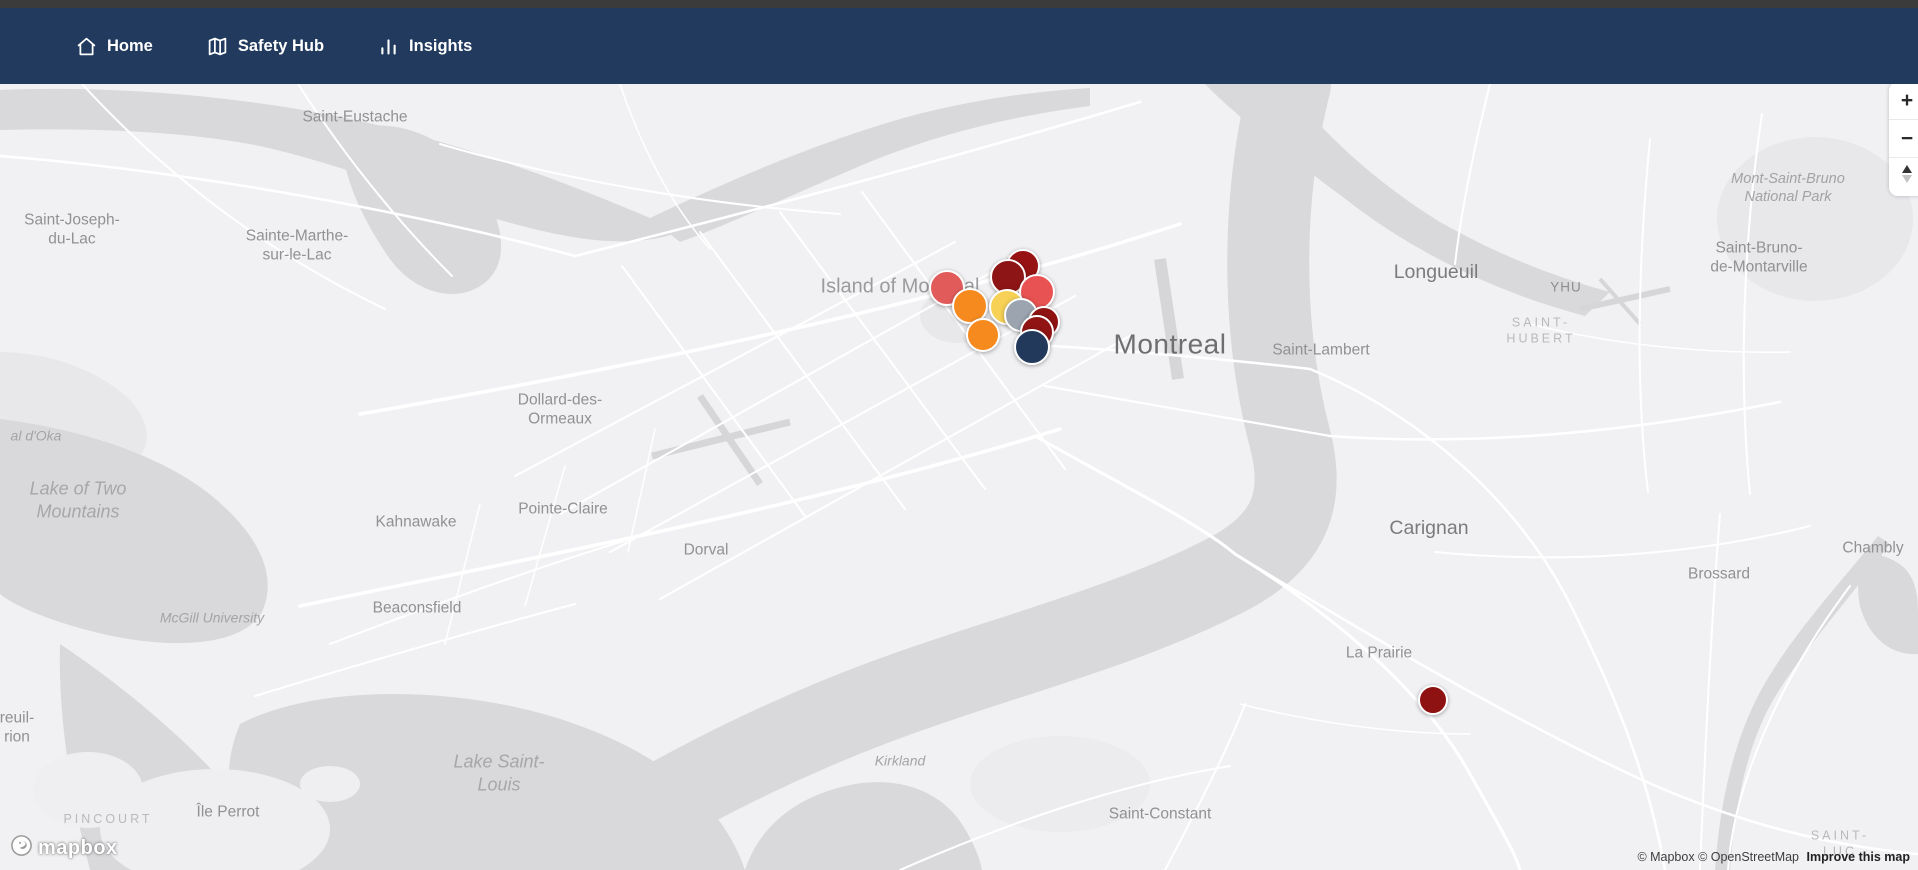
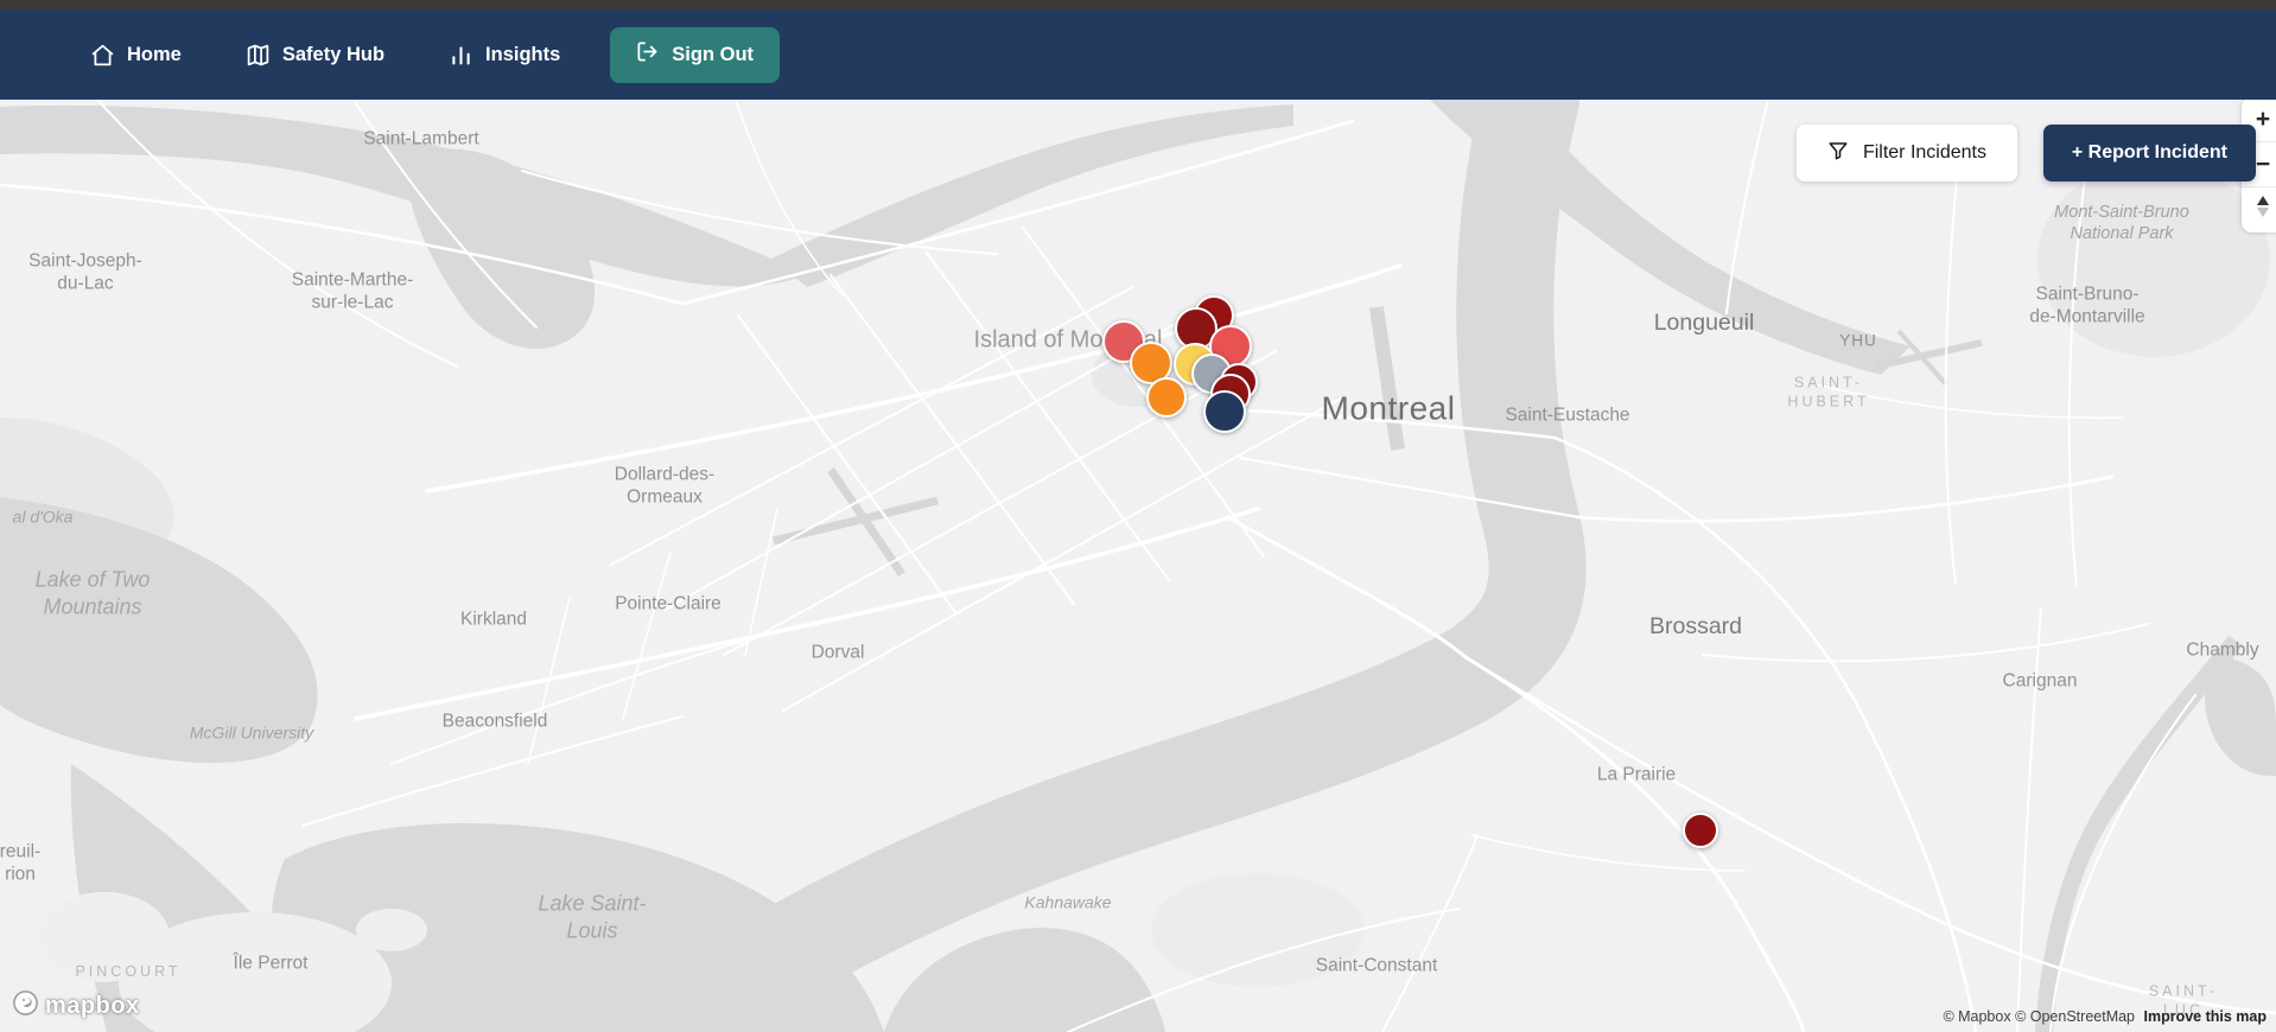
  Home
  Safety Hub
  Insights
+ Sign Out
- Saint-Eustache
+ Saint-Lambert
  Saint-Joseph-
  du-Lac
  Sainte-Marthe-
  sur-le-Lac
  al d'Oka
  Lake of Two
  Mountains
  Dollard-des-
  Ormeaux
  Pointe-Claire
- Kahnawake
+ Kirkland
  Dorval
  McGill University
  Beaconsfield
  Lake Saint-
  Louis
- Kirkland
+ Kahnawake
  Île Perrot
  PINCOURT
  Saint-Constant
  reuil-
  rion
  Island of Moal
  Montreal
- Saint-Lambert
+ Saint-Eustache
  Longueuil
  YHU
  SAINT-
  HUBERT
  Mont-Saint-Bruno
  National Park
  Saint-Bruno-
  de-Montarville
- Carignan
+ Brossard
  Chambly
- Brossard
+ Carignan
  La Prairie
  SAINT-LUC
+ Filter Incidents
+ + Report Incident
  +
  −
  mapbox
  © Mapbox © OpenStreetMap Improve this map
